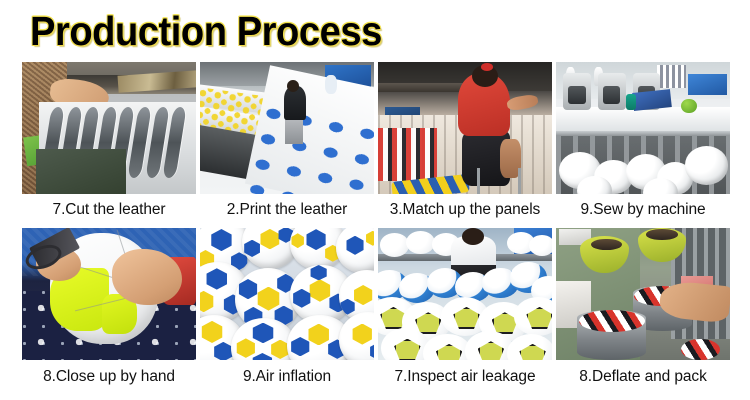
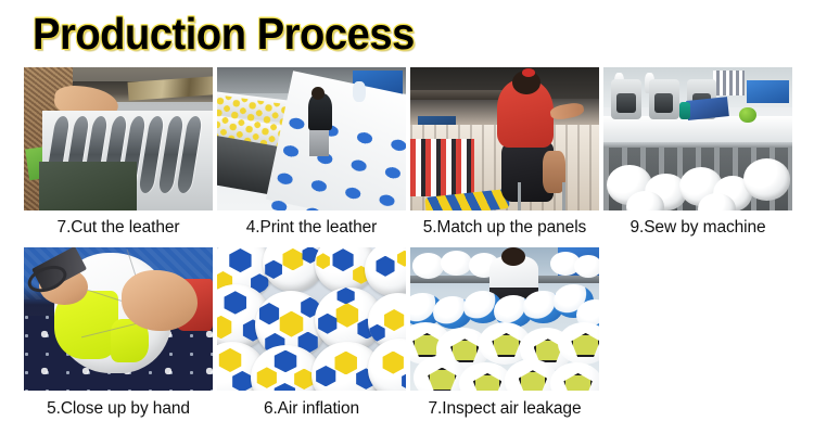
  Production Process
  7.Cut the leather
- 2.Print the leather
+ 4.Print the leather
- 3.Match up the panels
+ 5.Match up the panels
  9.Sew by machine
- 8.Close up by hand
+ 5.Close up by hand
- 9.Air inflation
+ 6.Air inflation
  7.Inspect air leakage
- 8.Deflate and pack
